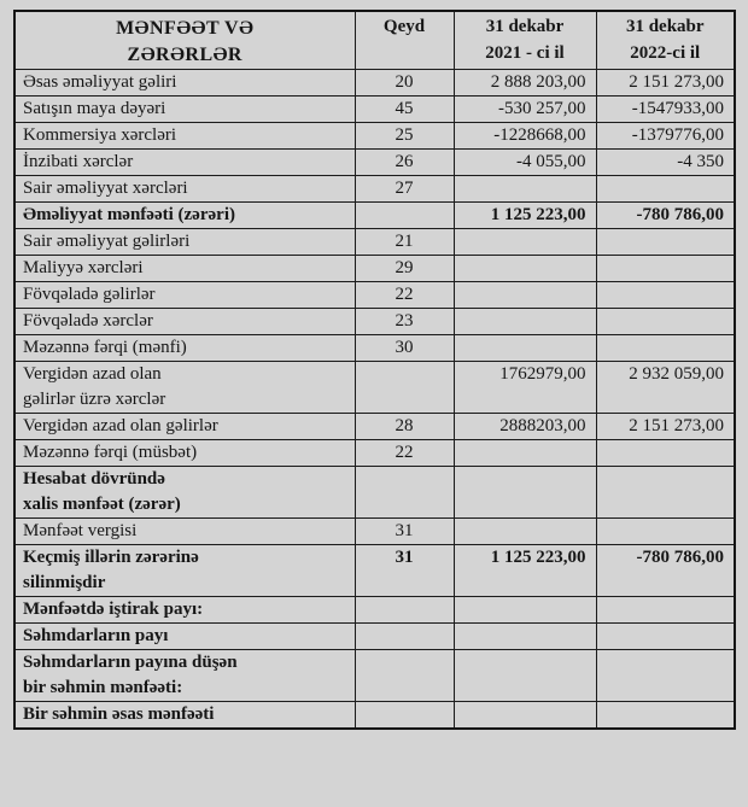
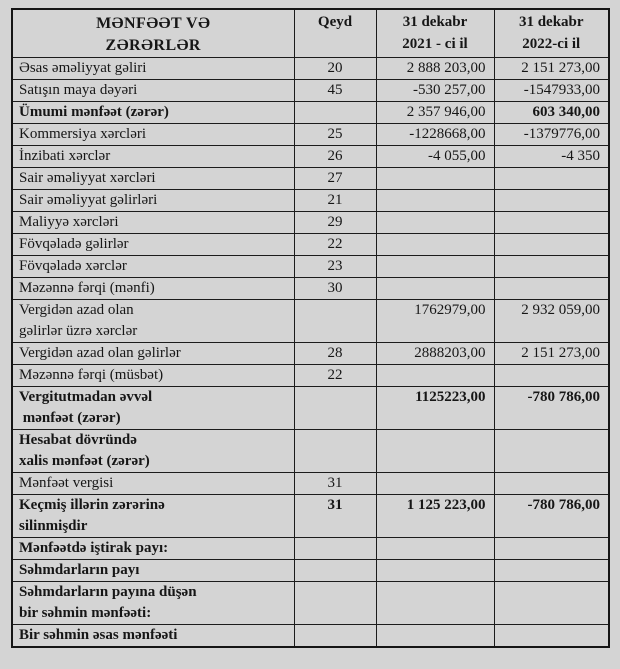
  MƏNFƏƏT VƏ ZƏRƏRLƏR	Qeyd	31 dekabr 2021 - ci il	31 dekabr 2022-ci il
  Əsas əməliyyat gəliri	20	2 888 203,00	2 151 273,00
  Satışın maya dəyəri	45	-530 257,00	-1547933,00
+ Ümumi mənfəət (zərər)		2 357 946,00	603 340,00
  Kommersiya xərcləri	25	-1228668,00	-1379776,00
  İnzibati xərclər	26	-4 055,00	-4 350
  Sair əməliyyat xərcləri	27
- Əməliyyat mənfəəti (zərəri)		1 125 223,00	-780 786,00
  Sair əməliyyat gəlirləri	21
  Maliyyə xərcləri	29
  Fövqəladə gəlirlər	22
  Fövqəladə xərclər	23
  Məzənnə fərqi (mənfi)	30
  Vergidən azad olan gəlirlər üzrə xərclər		1762979,00	2 932 059,00
  Vergidən azad olan gəlirlər	28	2888203,00	2 151 273,00
  Məzənnə fərqi (müsbət)	22
+ Vergitutmadan əvvəl mənfəət (zərər)		1125223,00	-780 786,00
  Hesabat dövründə xalis mənfəət (zərər)
  Mənfəət vergisi	31
  Keçmiş illərin zərərinə silinmişdir	31	1 125 223,00	-780 786,00
  Mənfəətdə iştirak payı:
  Səhmdarların payı
  Səhmdarların payına düşən bir səhmin mənfəəti:
  Bir səhmin əsas mənfəəti
